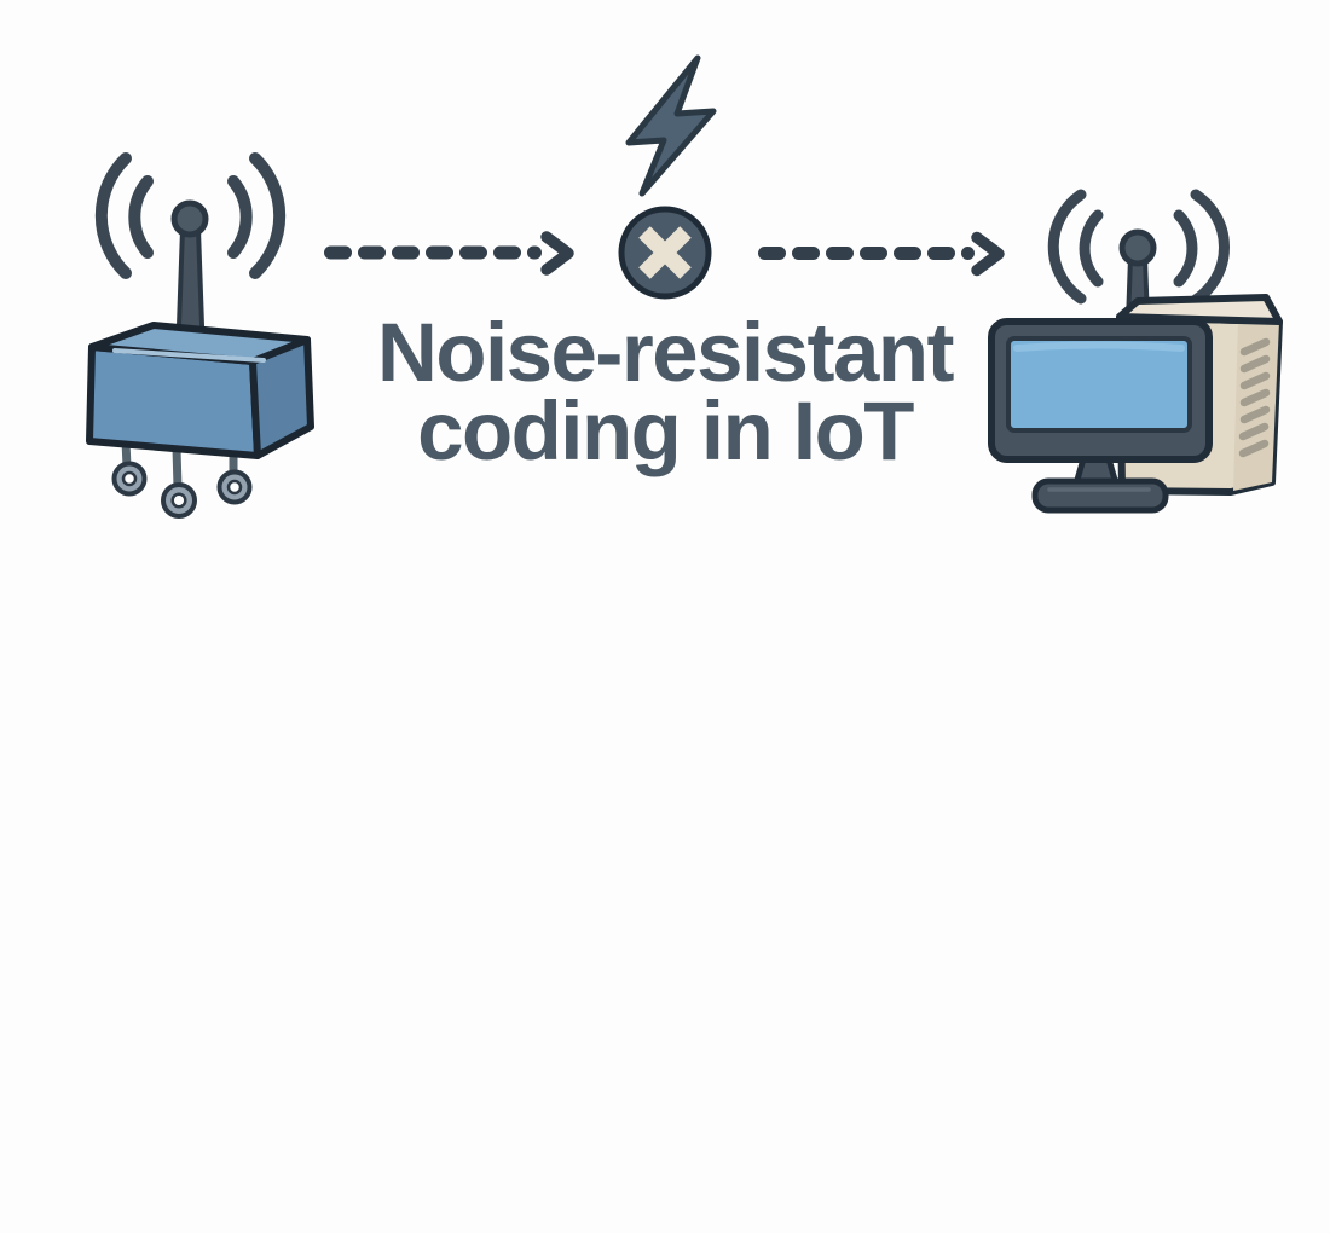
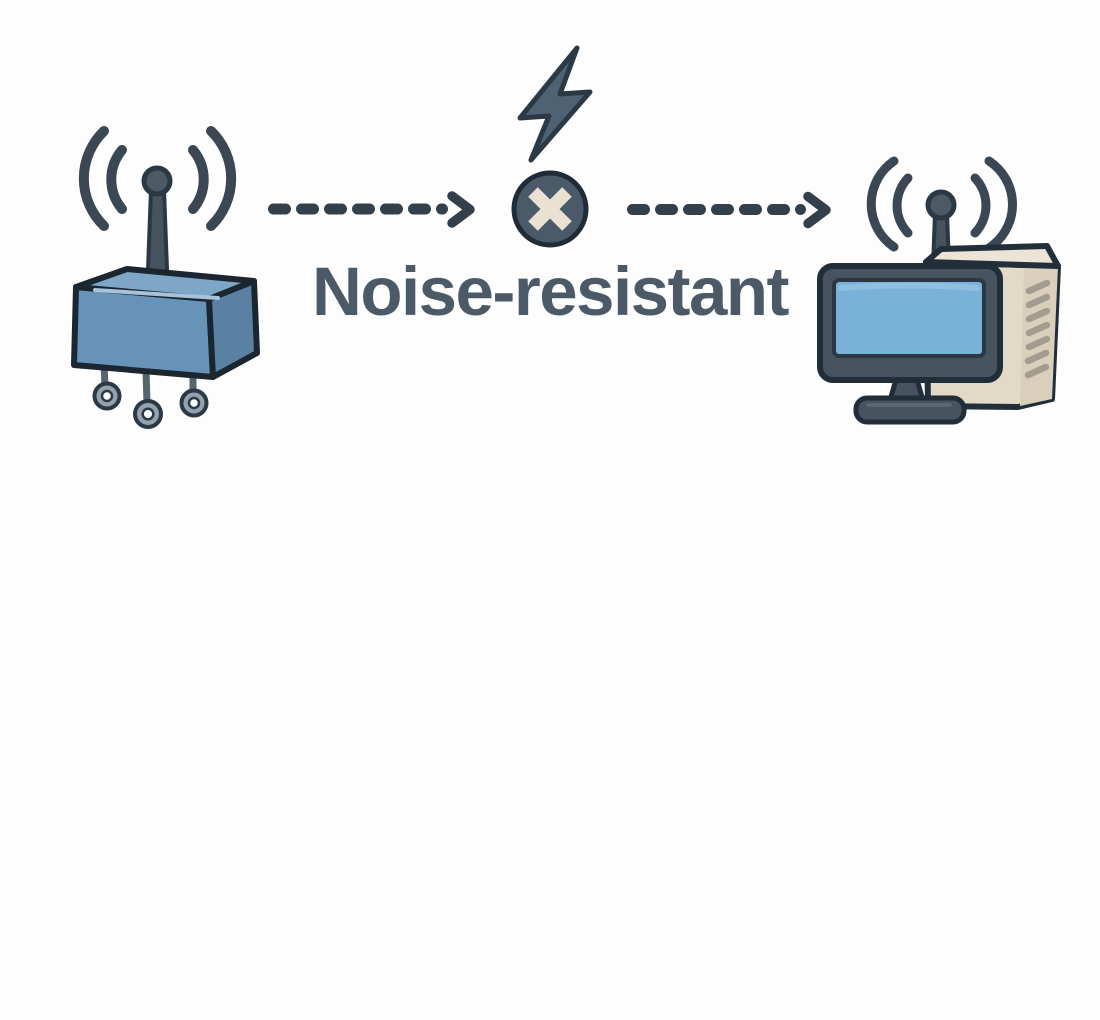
  Noise-resistant
- coding in IoT
